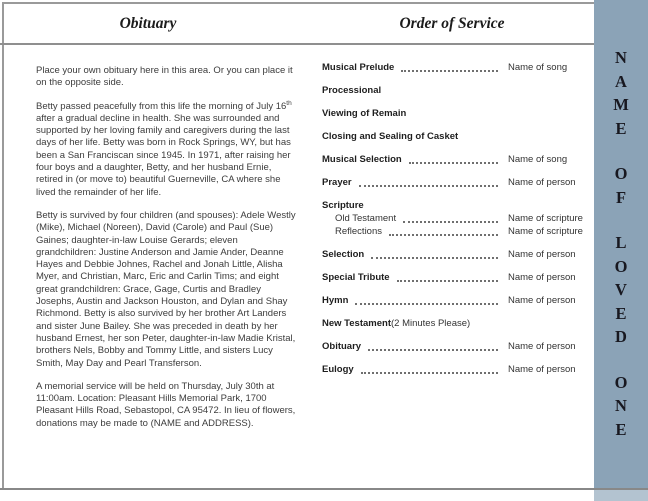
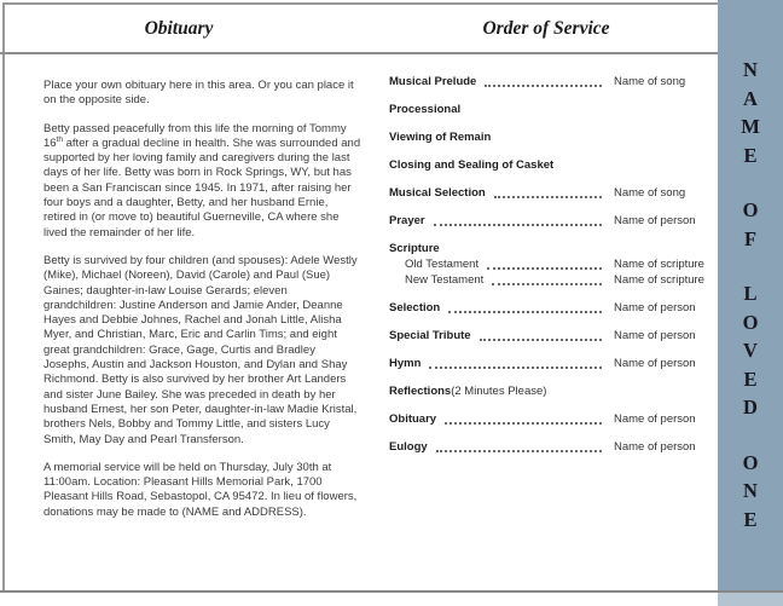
  Obituary
  Order of Service
  Place your own obituary here in this area. Or you can place it on the opposite side.
- Betty passed peacefully from this life the morning of July 16 after a gradual decline in health. She was surrounded and supported by her loving family and caregivers during the last days of her life. Betty was born in Rock Springs, WY, but has been a San Franciscan since 1945. In 1971, after raising her four boys and a daughter, Betty, and her husband Ernie, retired in (or move to) beautiful Guerneville, CA where she lived the remainder of her life.
+ Betty passed peacefully from this life the morning of Tommy 16 after a gradual decline in health. She was surrounded and supported by her loving family and caregivers during the last days of her life. Betty was born in Rock Springs, WY, but has been a San Franciscan since 1945. In 1971, after raising her four boys and a daughter, Betty, and her husband Ernie, retired in (or move to) beautiful Guerneville, CA where she lived the remainder of her life.
  Betty is survived by four children (and spouses): Adele Westly (Mike), Michael (Noreen), David (Carole) and Paul (Sue) Gaines; daughter-in-law Louise Gerards; eleven grandchildren: Justine Anderson and Jamie Ander, Deanne Hayes and Debbie Johnes, Rachel and Jonah Little, Alisha Myer, and Christian, Marc, Eric and Carlin Tims; and eight great grandchildren: Grace, Gage, Curtis and Bradley Josephs, Austin and Jackson Houston, and Dylan and Shay Richmond. Betty is also survived by her brother Art Landers and sister June Bailey. She was preceded in death by her husband Ernest, her son Peter, daughter-in-law Madie Kristal, brothers Nels, Bobby and Tommy Little, and sisters Lucy Smith, May Day and Pearl Transferson.
  A memorial service will be held on Thursday, July 30th at 11:00am. Location: Pleasant Hills Memorial Park, 1700 Pleasant Hills Road, Sebastopol, CA 95472. In lieu of flowers, donations may be made to (NAME and ADDRESS).
  Musical Prelude
  Name of song
  Processional
  Viewing of Remain
  Closing and Sealing of Casket
  Musical Selection
  Name of song
  Prayer
  Name of person
  Scripture
  Old Testament
  Name of scripture
- Reflections
+ New Testament
  Name of scripture
  Selection
  Name of person
  Special Tribute
  Name of person
  Hymn
  Name of person
- New Testament
+ Reflections
  (2 Minutes Please)
  Obituary
  Name of person
  Eulogy
  Name of person
  N
  A
  M
  E
  O
  F
  L
  O
  V
  E
  D
  O
  N
  E
